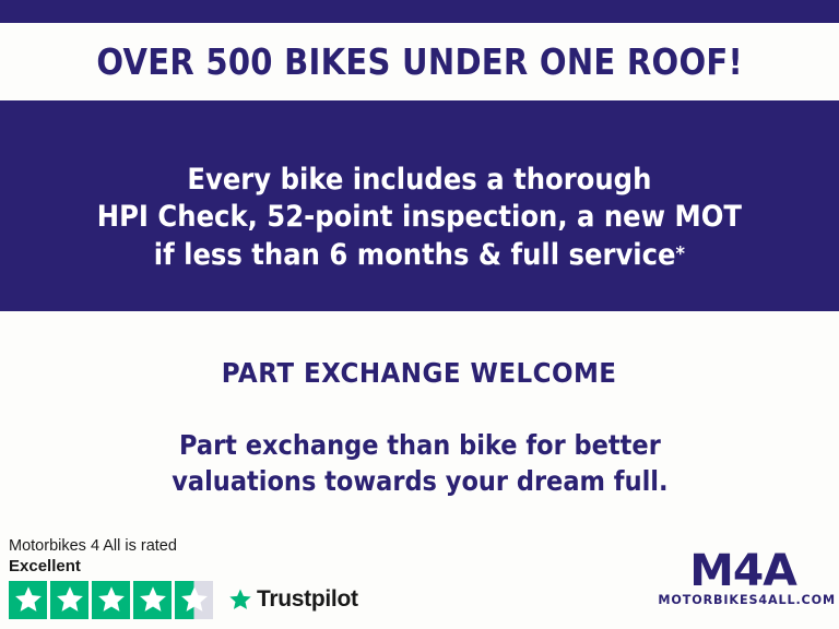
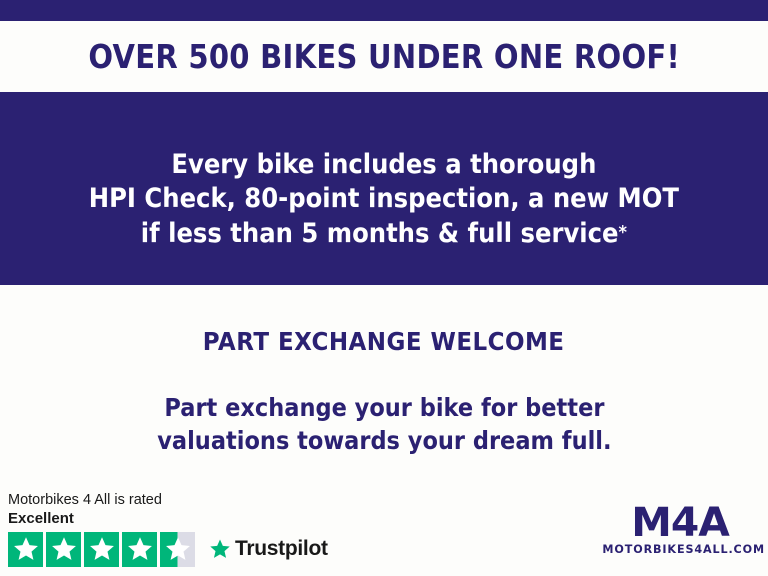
  OVER 500 BIKES UNDER ONE ROOF!
  Every bike includes a thorough
- HPI Check, 52-point inspection, a new MOT
+ HPI Check, 80-point inspection, a new MOT
- if less than 6 months & full service*
+ if less than 5 months & full service*
  PART EXCHANGE WELCOME
- Part exchange than bike for better
+ Part exchange your bike for better
  valuations towards your dream full.
  Motorbikes 4 All is rated
  Excellent
  Trustpilot
  M4A
  MOTORBIKES4ALL.COM
